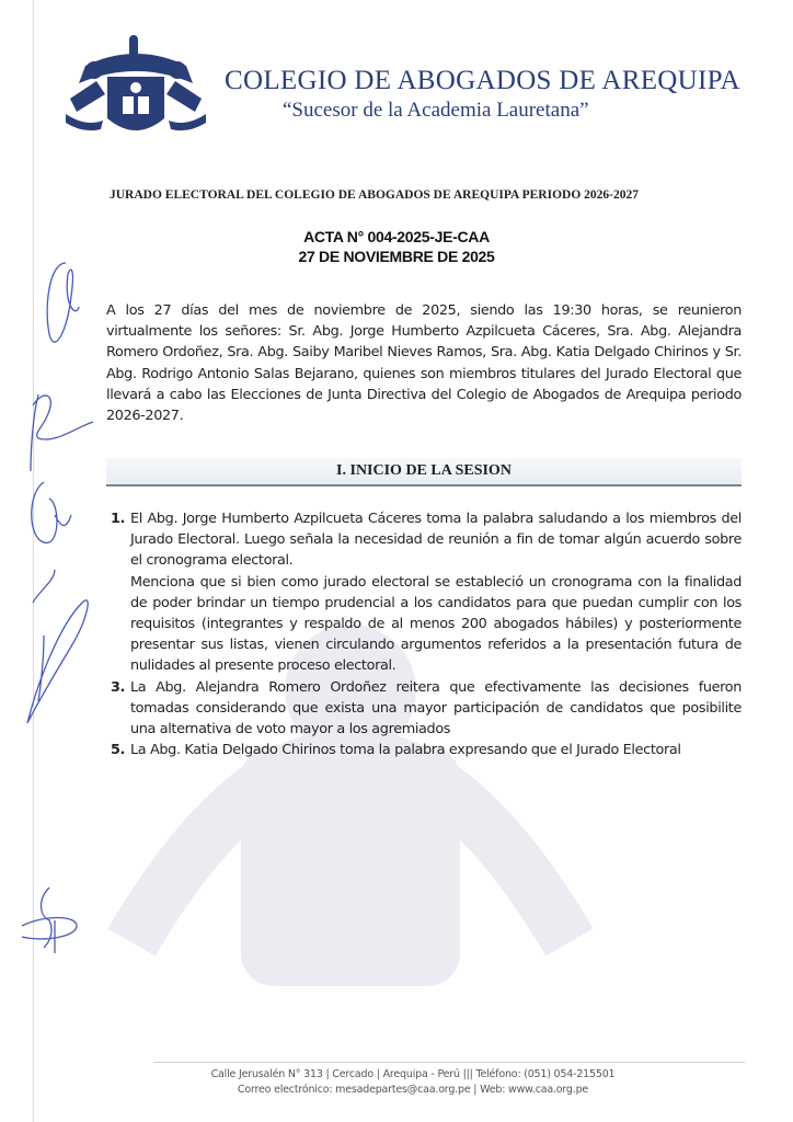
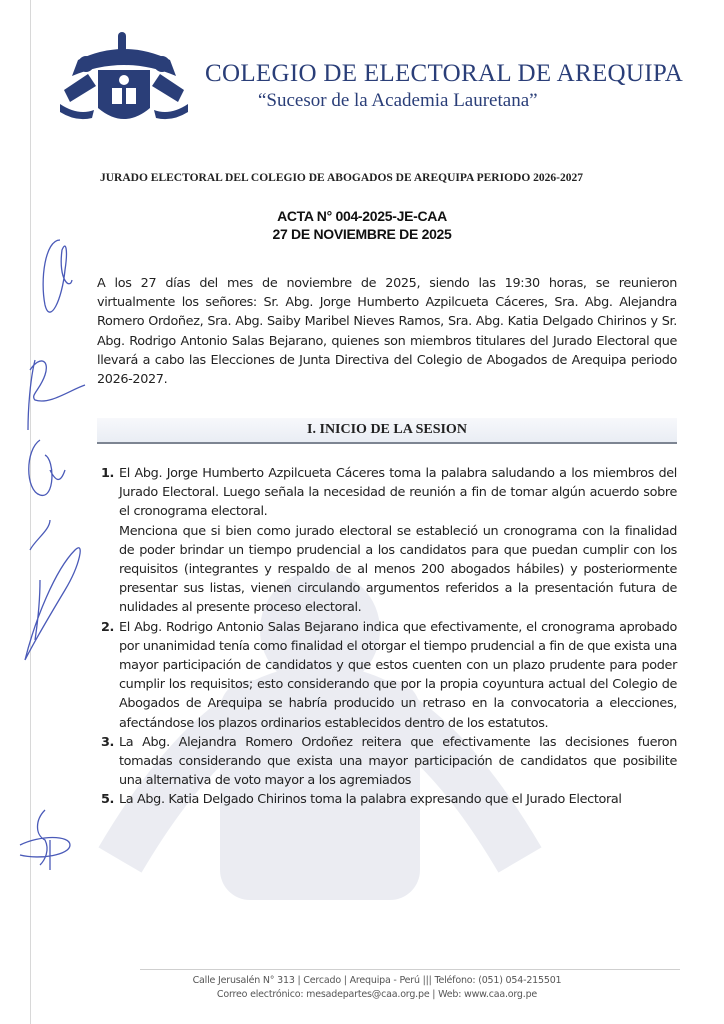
- COLEGIO DE ABOGADOS DE AREQUIPA
+ COLEGIO DE ELECTORAL DE AREQUIPA
  “Sucesor de la Academia Lauretana”
  JURADO ELECTORAL DEL COLEGIO DE ABOGADOS DE AREQUIPA PERIODO 2026-2027
  ACTA N° 004-2025-JE-CAA
  27 DE NOVIEMBRE DE 2025
  A los 27 días del mes de noviembre de 2025, siendo las 19:30 horas, se reunieron virtualmente los señores: Sr. Abg. Jorge Humberto Azpilcueta Cáceres, Sra. Abg. Alejandra Romero Ordoñez, Sra. Abg. Saiby Maribel Nieves Ramos, Sra. Abg. Katia Delgado Chirinos y Sr. Abg. Rodrigo Antonio Salas Bejarano, quienes son miembros titulares del Jurado Electoral que llevará a cabo las Elecciones de Junta Directiva del Colegio de Abogados de Arequipa periodo 2026-2027.
  I. INICIO DE LA SESION
  1.
  El Abg. Jorge Humberto Azpilcueta Cáceres toma la palabra saludando a los miembros del Jurado Electoral. Luego señala la necesidad de reunión a fin de tomar algún acuerdo sobre el cronograma electoral.
  Menciona que si bien como jurado electoral se estableció un cronograma con la finalidad de poder brindar un tiempo prudencial a los candidatos para que puedan cumplir con los requisitos (integrantes y respaldo de al menos 200 abogados hábiles) y posteriormente presentar sus listas, vienen circulando argumentos referidos a la presentación futura de nulidades al presente proceso electoral.
+ 2.
+ El Abg. Rodrigo Antonio Salas Bejarano indica que efectivamente, el cronograma aprobado por unanimidad tenía como finalidad el otorgar el tiempo prudencial a fin de que exista una mayor participación de candidatos y que estos cuenten con un plazo prudente para poder cumplir los requisitos; esto considerando que por la propia coyuntura actual del Colegio de Abogados de Arequipa se habría producido un retraso en la convocatoria a elecciones, afectándose los plazos ordinarios establecidos dentro de los estatutos.
  3.
  La Abg. Alejandra Romero Ordoñez reitera que efectivamente las decisiones fueron tomadas considerando que exista una mayor participación de candidatos que posibilite una alternativa de voto mayor a los agremiados
  5.
  La Abg. Katia Delgado Chirinos toma la palabra expresando que el Jurado Electoral
  Calle Jerusalén N° 313 | Cercado | Arequipa - Perú ||| Teléfono: (051) 054-215501
  Correo electrónico: mesadepartes@caa.org.pe | Web: www.caa.org.pe
